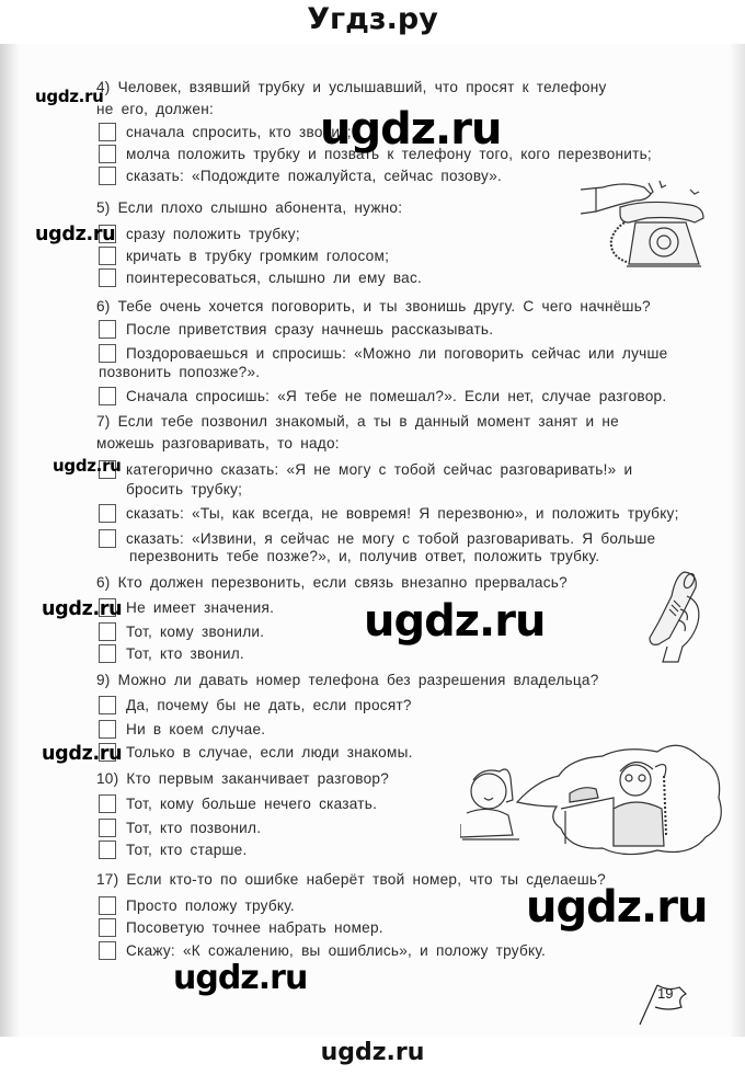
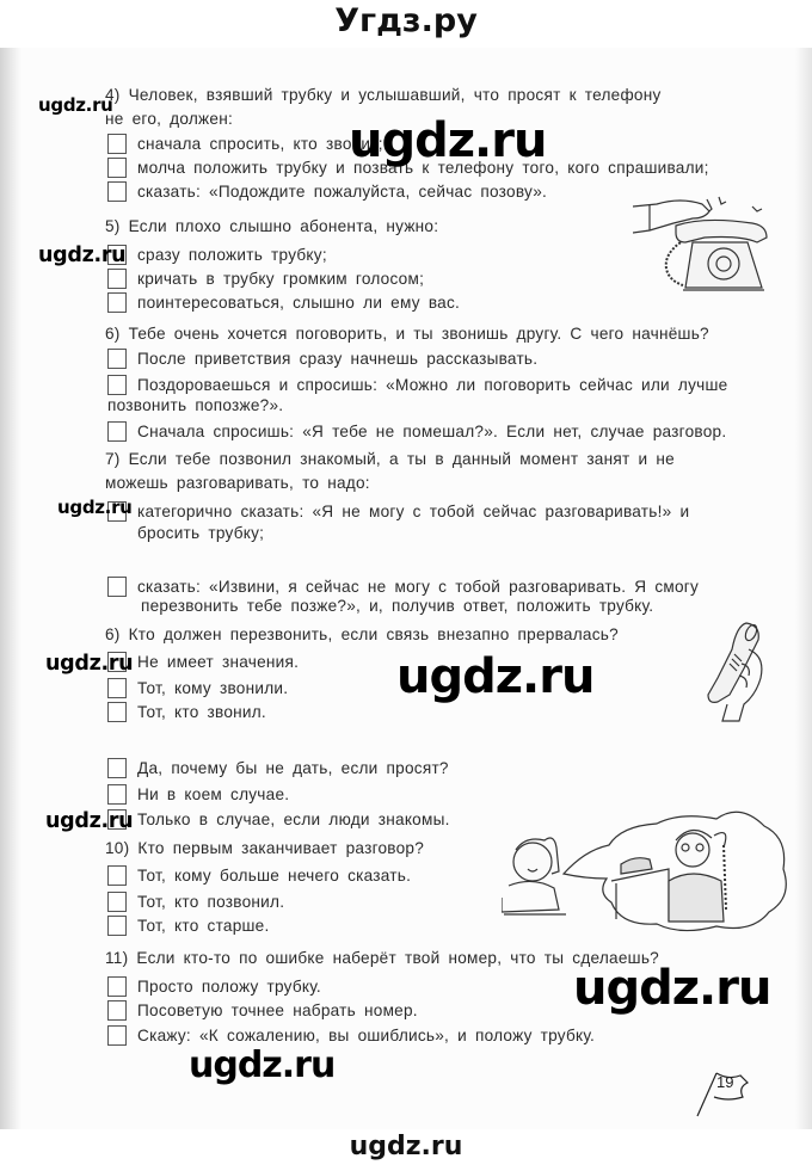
  Угдз.ру
  4) Человек, взявший трубку и услышавший, что просят к телефону
  не его, должен:
  сначала спросить, кто звонит;
- молча положить трубку и позвать к телефону того, кого перезвонить;
+ молча положить трубку и позвать к телефону того, кого спрашивали;
  сказать: «Подождите пожалуйста, сейчас позову».
  5) Если плохо слышно абонента, нужно:
  сразу положить трубку;
  кричать в трубку громким голосом;
  поинтересоваться, слышно ли ему вас.
  6) Тебе очень хочется поговорить, и ты звонишь другу. С чего начнёшь?
  После приветствия сразу начнешь рассказывать.
  Поздороваешься и спросишь: «Можно ли поговорить сейчас или лучше
  позвонить попозже?».
  Сначала спросишь: «Я тебе не помешал?». Если нет, случае разговор.
  7) Если тебе позвонил знакомый, а ты в данный момент занят и не
  можешь разговаривать, то надо:
  категорично сказать: «Я не могу с тобой сейчас разговаривать!» и
  бросить трубку;
- сказать: «Ты, как всегда, не вовремя! Я перезвоню», и положить трубку;
- сказать: «Извини, я сейчас не могу с тобой разговаривать. Я больше
+ сказать: «Извини, я сейчас не могу с тобой разговаривать. Я смогу
  перезвонить тебе позже?», и, получив ответ, положить трубку.
  6) Кто должен перезвонить, если связь внезапно прервалась?
  Не имеет значения.
  Тот, кому звонили.
  Тот, кто звонил.
- 9) Можно ли давать номер телефона без разрешения владельца?
  Да, почему бы не дать, если просят?
  Ни в коем случае.
  Только в случае, если люди знакомы.
  10) Кто первым заканчивает разговор?
  Тот, кому больше нечего сказать.
  Тот, кто позвонил.
  Тот, кто старше.
- 17) Если кто-то по ошибке наберёт твой номер, что ты сделаешь?
+ 11) Если кто-то по ошибке наберёт твой номер, что ты сделаешь?
  Просто положу трубку.
  Посоветую точнее набрать номер.
  Скажу: «К сожалению, вы ошиблись», и положу трубку.
  19
  ugdz.ru
  ugdz.ru
  ugdz.ru
  ugdz.ru
  ugdz.ru
  ugdz.ru
  ugdz.ru
  ugdz.ru
  ugdz.ru
  ugdz.ru
